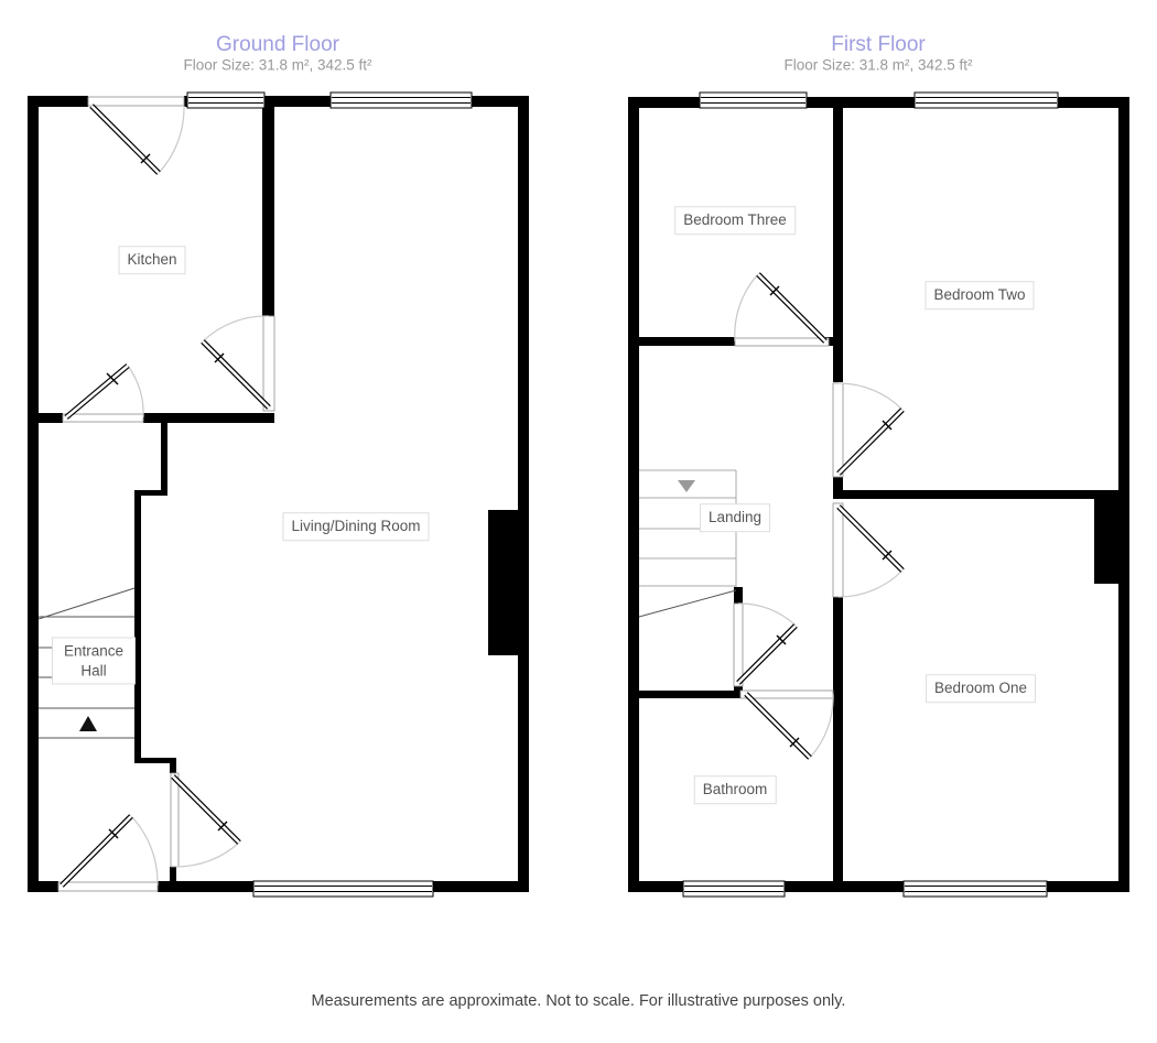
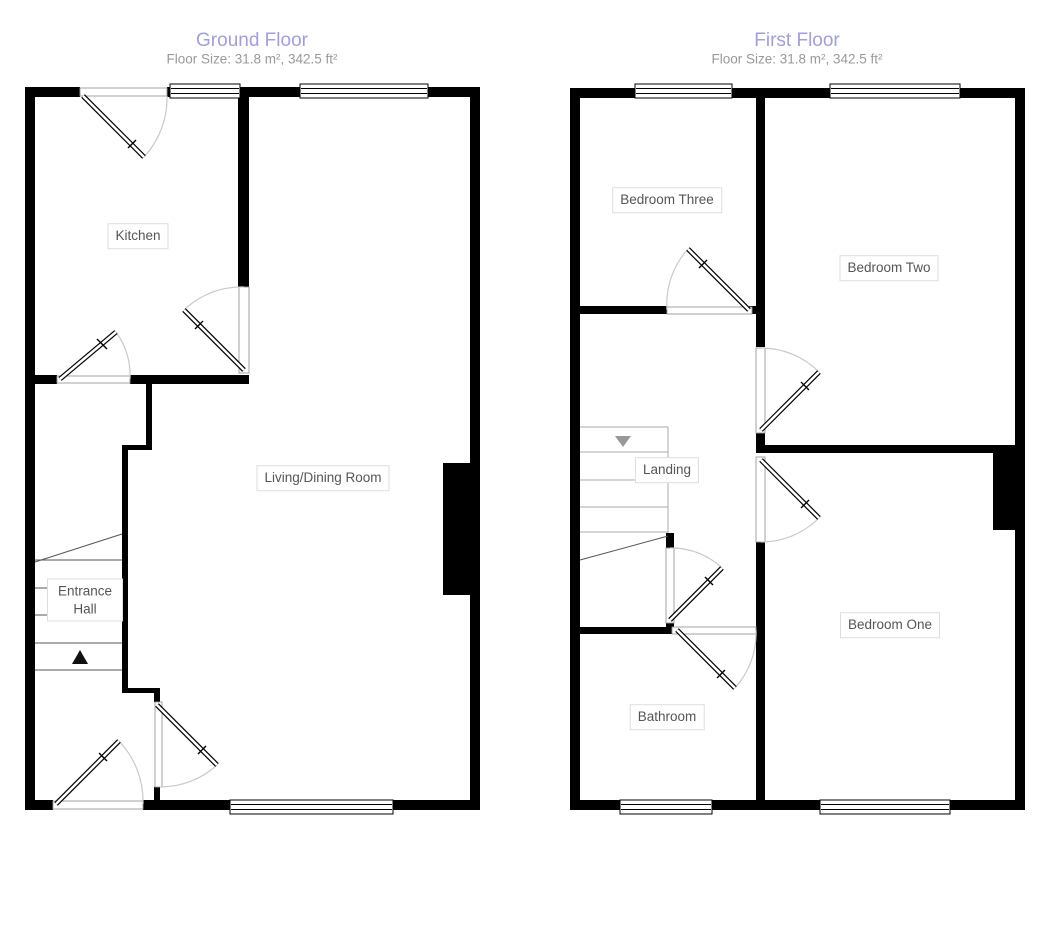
  Ground Floor
  Floor Size: 31.8 m², 342.5 ft²
  First Floor
  Floor Size: 31.8 m², 342.5 ft²
  Kitchen
  Living/Dining Room
  Entrance Hall
  Bedroom Three
  Bedroom Two
  Landing
  Bathroom
  Bedroom One
- Measurements are approximate. Not to scale. For illustrative purposes only.
